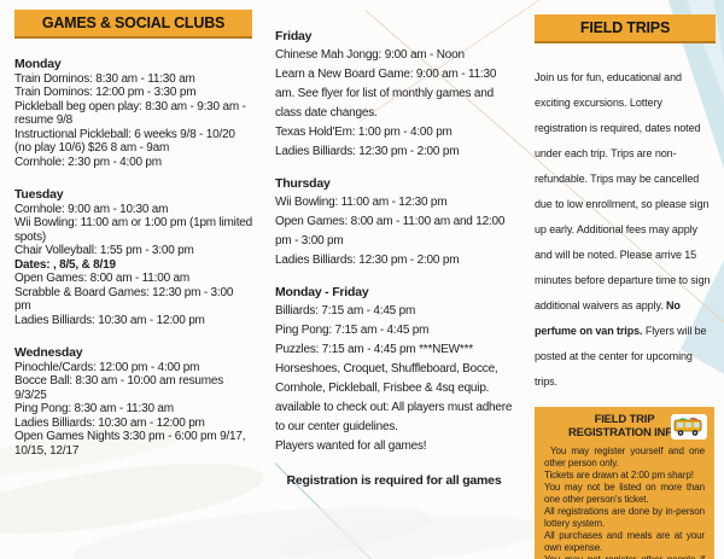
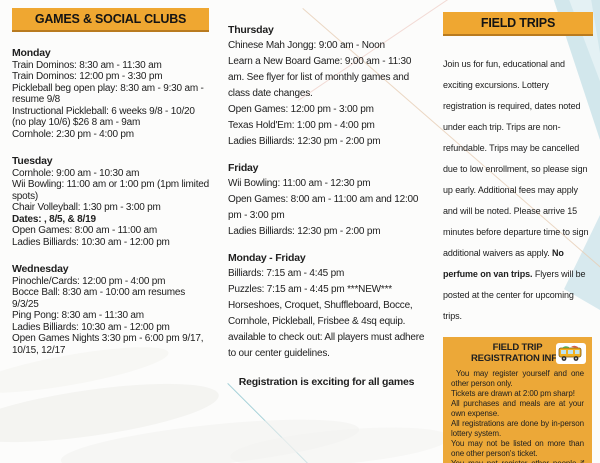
  GAMES & SOCIAL CLUBS
  Monday
  Train Dominos: 8:30 am - 11:30 am
  Train Dominos: 12:00 pm - 3:30 pm
  Pickleball beg open play: 8:30 am - 9:30 am - resume 9/8
  Instructional Pickleball: 6 weeks 9/8 - 10/20 (no play 10/6) $26 8 am - 9am
  Cornhole: 2:30 pm - 4:00 pm
  Tuesday
  Cornhole: 9:00 am - 10:30 am
  Wii Bowling: 11:00 am or 1:00 pm (1pm limited spots)
- Chair Volleyball: 1:55 pm - 3:00 pm
+ Chair Volleyball: 1:30 pm - 3:00 pm
  Dates: , 8/5, & 8/19
  Open Games: 8:00 am - 11:00 am
- Scrabble & Board Games: 12:30 pm - 3:00 pm
  Ladies Billiards: 10:30 am - 12:00 pm
  Wednesday
  Pinochle/Cards: 12:00 pm - 4:00 pm
  Bocce Ball: 8:30 am - 10:00 am resumes 9/3/25
  Ping Pong: 8:30 am - 11:30 am
  Ladies Billiards: 10:30 am - 12:00 pm
  Open Games Nights 3:30 pm - 6:00 pm 9/17, 10/15, 12/17
- Friday
+ Thursday
  Chinese Mah Jongg: 9:00 am - Noon
  Learn a New Board Game: 9:00 am - 11:30 am. See flyer for list of monthly games and class date changes.
+ Open Games: 12:00 pm - 3:00 pm
  Texas Hold'Em: 1:00 pm - 4:00 pm
  Ladies Billiards: 12:30 pm - 2:00 pm
- Thursday
+ Friday
  Wii Bowling: 11:00 am - 12:30 pm
  Open Games: 8:00 am - 11:00 am and 12:00 pm - 3:00 pm
  Ladies Billiards: 12:30 pm - 2:00 pm
  Monday - Friday
  Billiards: 7:15 am - 4:45 pm
- Ping Pong: 7:15 am - 4:45 pm
  Puzzles: 7:15 am - 4:45 pm ***NEW***
  Horseshoes, Croquet, Shuffleboard, Bocce, Cornhole, Pickleball, Frisbee & 4sq equip. available to check out: All players must adhere to our center guidelines.
- Players wanted for all games!
- Registration is required for all games
+ Registration is exciting for all games
  FIELD TRIPS
  Join us for fun, educational and exciting excursions. Lottery registration is required, dates noted under each trip. Trips are non- refundable. Trips may be cancelled due to low enrollment, so please sign up early. Additional fees may apply and will be noted. Please arrive 15 minutes before departure time to sign additional waivers as apply. No perfume on van trips. Flyers will be posted at the center for upcoming trips.
  FIELD TRIP
  REGISTRATION INF
  You may register yourself and one other person only.
  Tickets are drawn at 2:00 pm sharp!
- You may not be listed on more than one other person's ticket.
+ All purchases and meals are at your own expense.
  All registrations are done by in-person lottery system.
- All purchases and meals are at your own expense.
+ You may not be listed on more than one other person's ticket.
